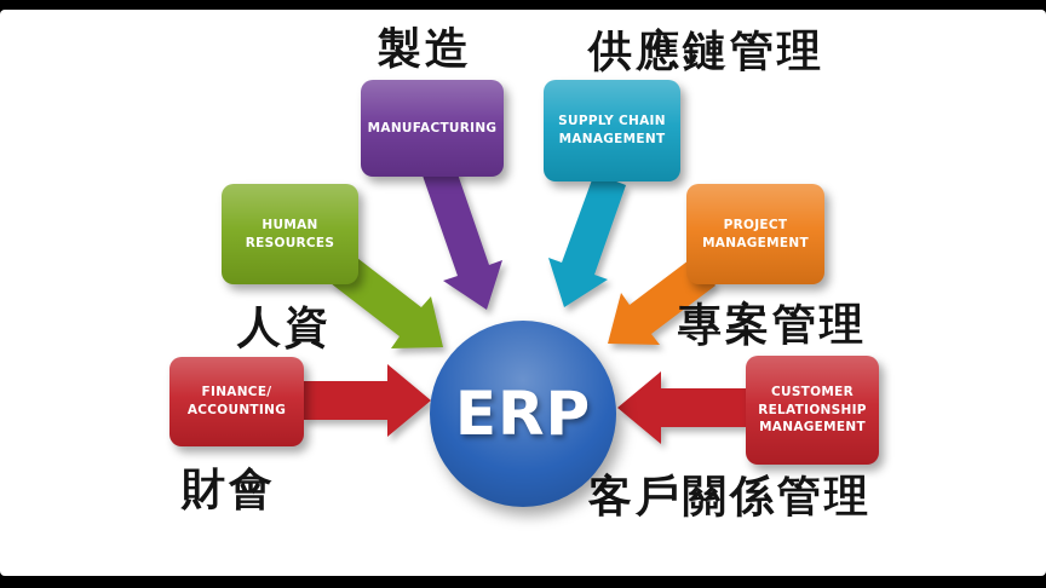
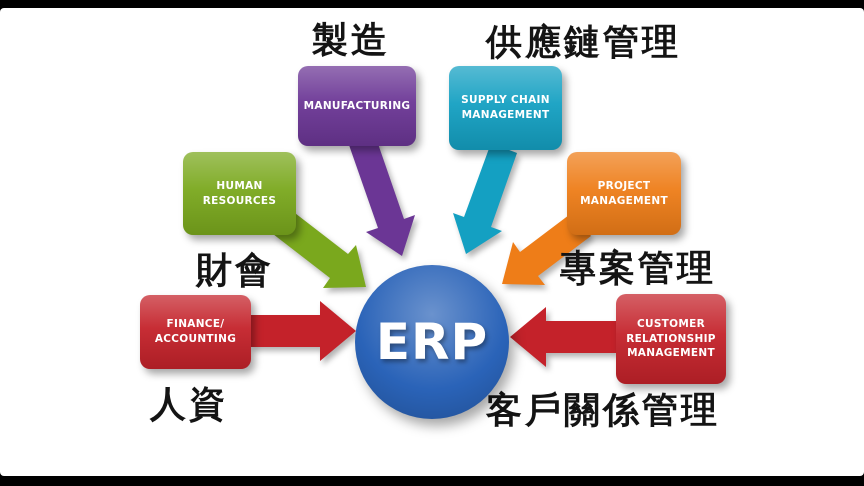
  MANUFACTURING
  SUPPLY CHAIN
  MANAGEMENT
  HUMAN
  RESOURCES
  PROJECT
  MANAGEMENT
  FINANCE/
  ACCOUNTING
  CUSTOMER
  RELATIONSHIP
  MANAGEMENT
  製造
  供應鏈管理
- 人資
+ 財會
  專案管理
- 財會
+ 人資
  客戶關係管理
  ERP
